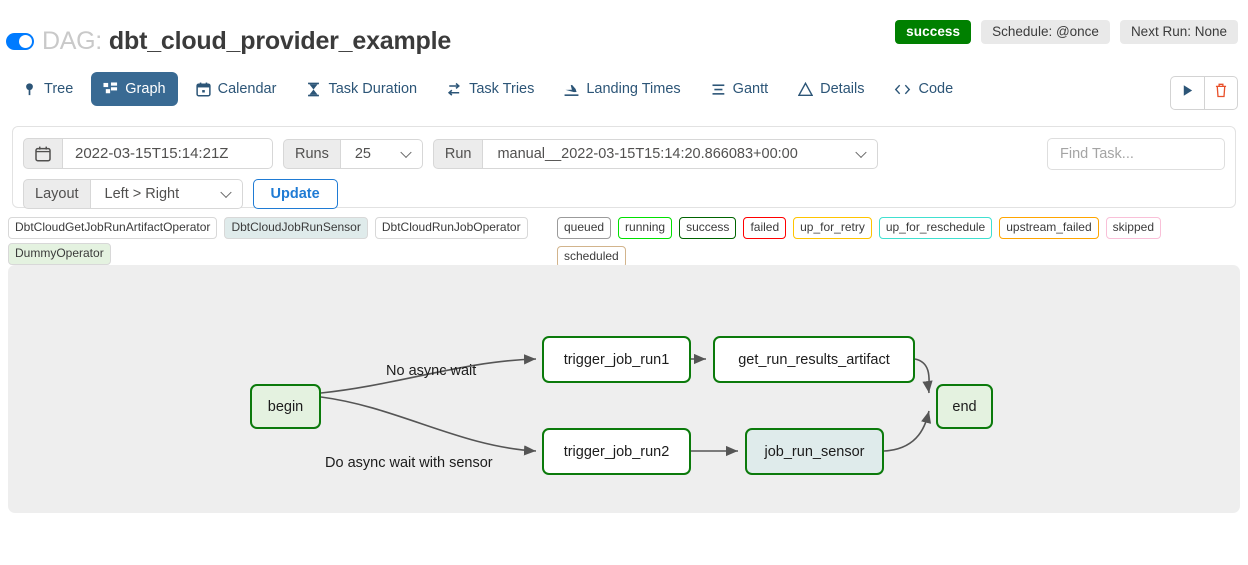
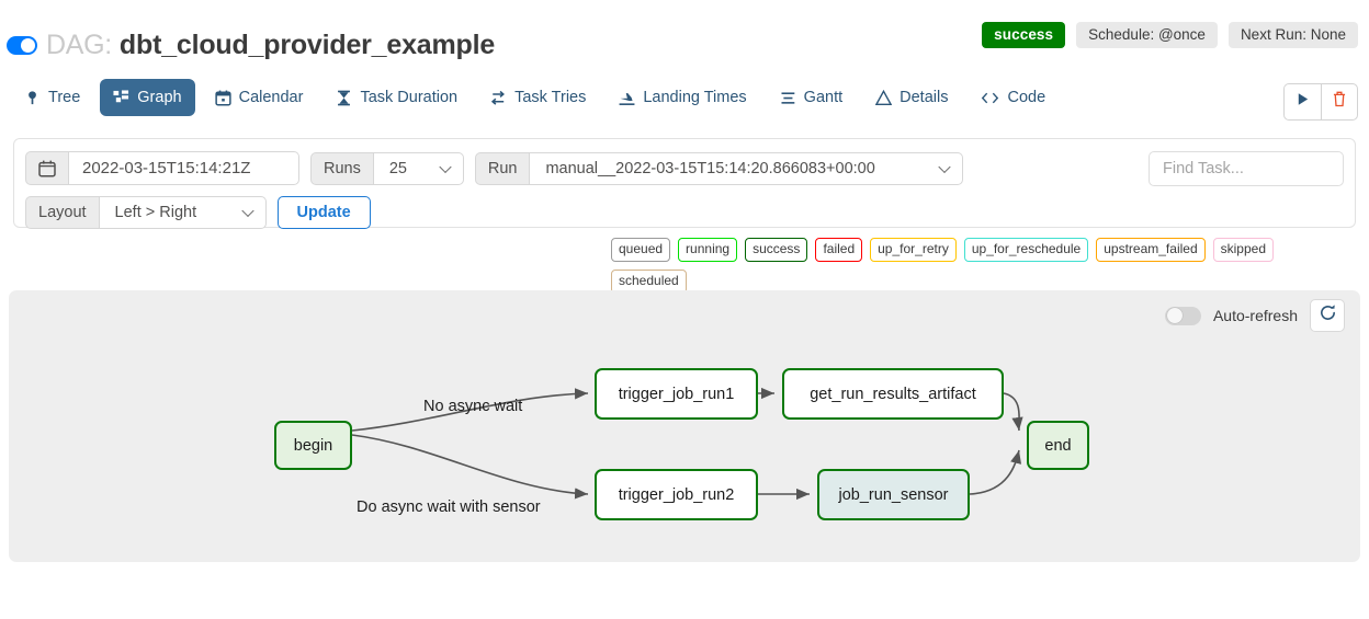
  DAG:
  dbt_cloud_provider_example
  success
  Schedule: @once
  Next Run: None
  Tree
  Graph
  Calendar
  Task Duration
  Task Tries
  Landing Times
  Gantt
  Details
  Code
  2022-03-15T15:14:21Z
  Runs
  25
  Run
  manual__2022-03-15T15:14:20.866083+00:00
  Layout
  Left > Right
  Update
  Find Task...
- DbtCloudGetJobRunArtifactOperator
- DbtCloudJobRunSensor
- DbtCloudRunJobOperator
- DummyOperator
  queued
  running
  success
  failed
  up_for_retry
  up_for_reschedule
  upstream_failed
  skipped
  scheduled
+ Auto-refresh
  begin
  trigger_job_run1
  get_run_results_artifact
  trigger_job_run2
  job_run_sensor
  end
  No async wait
  Do async wait with sensor
